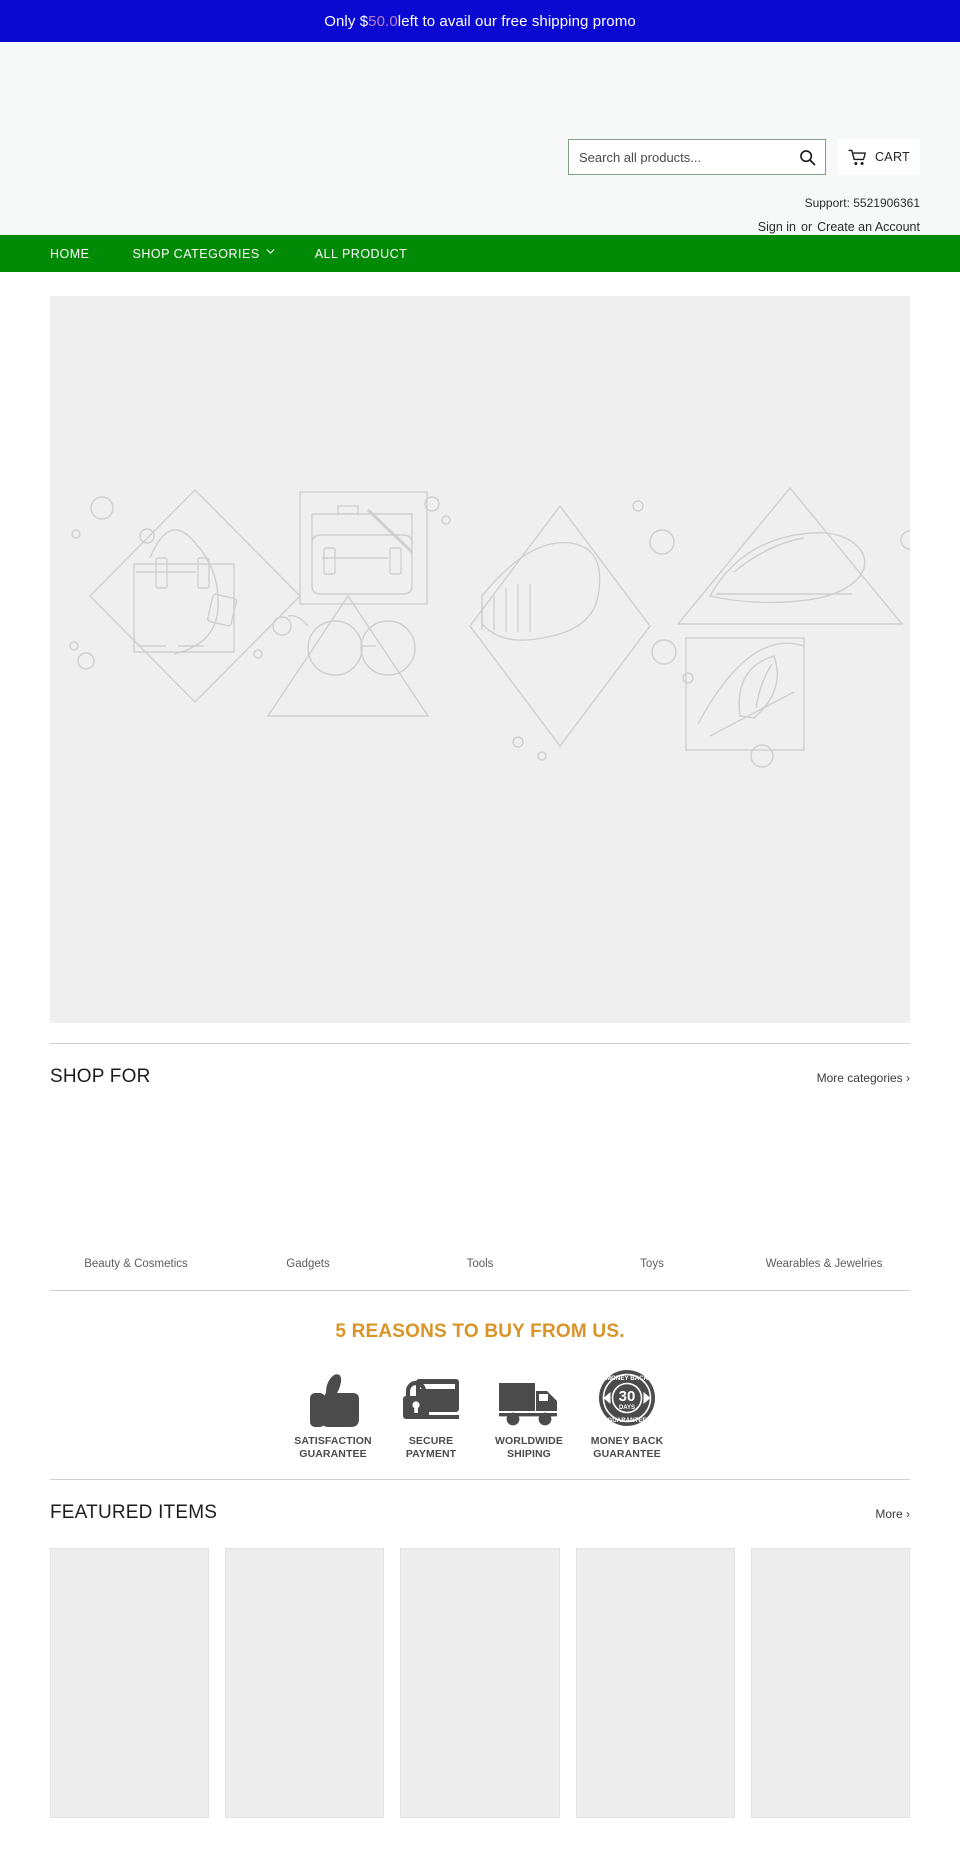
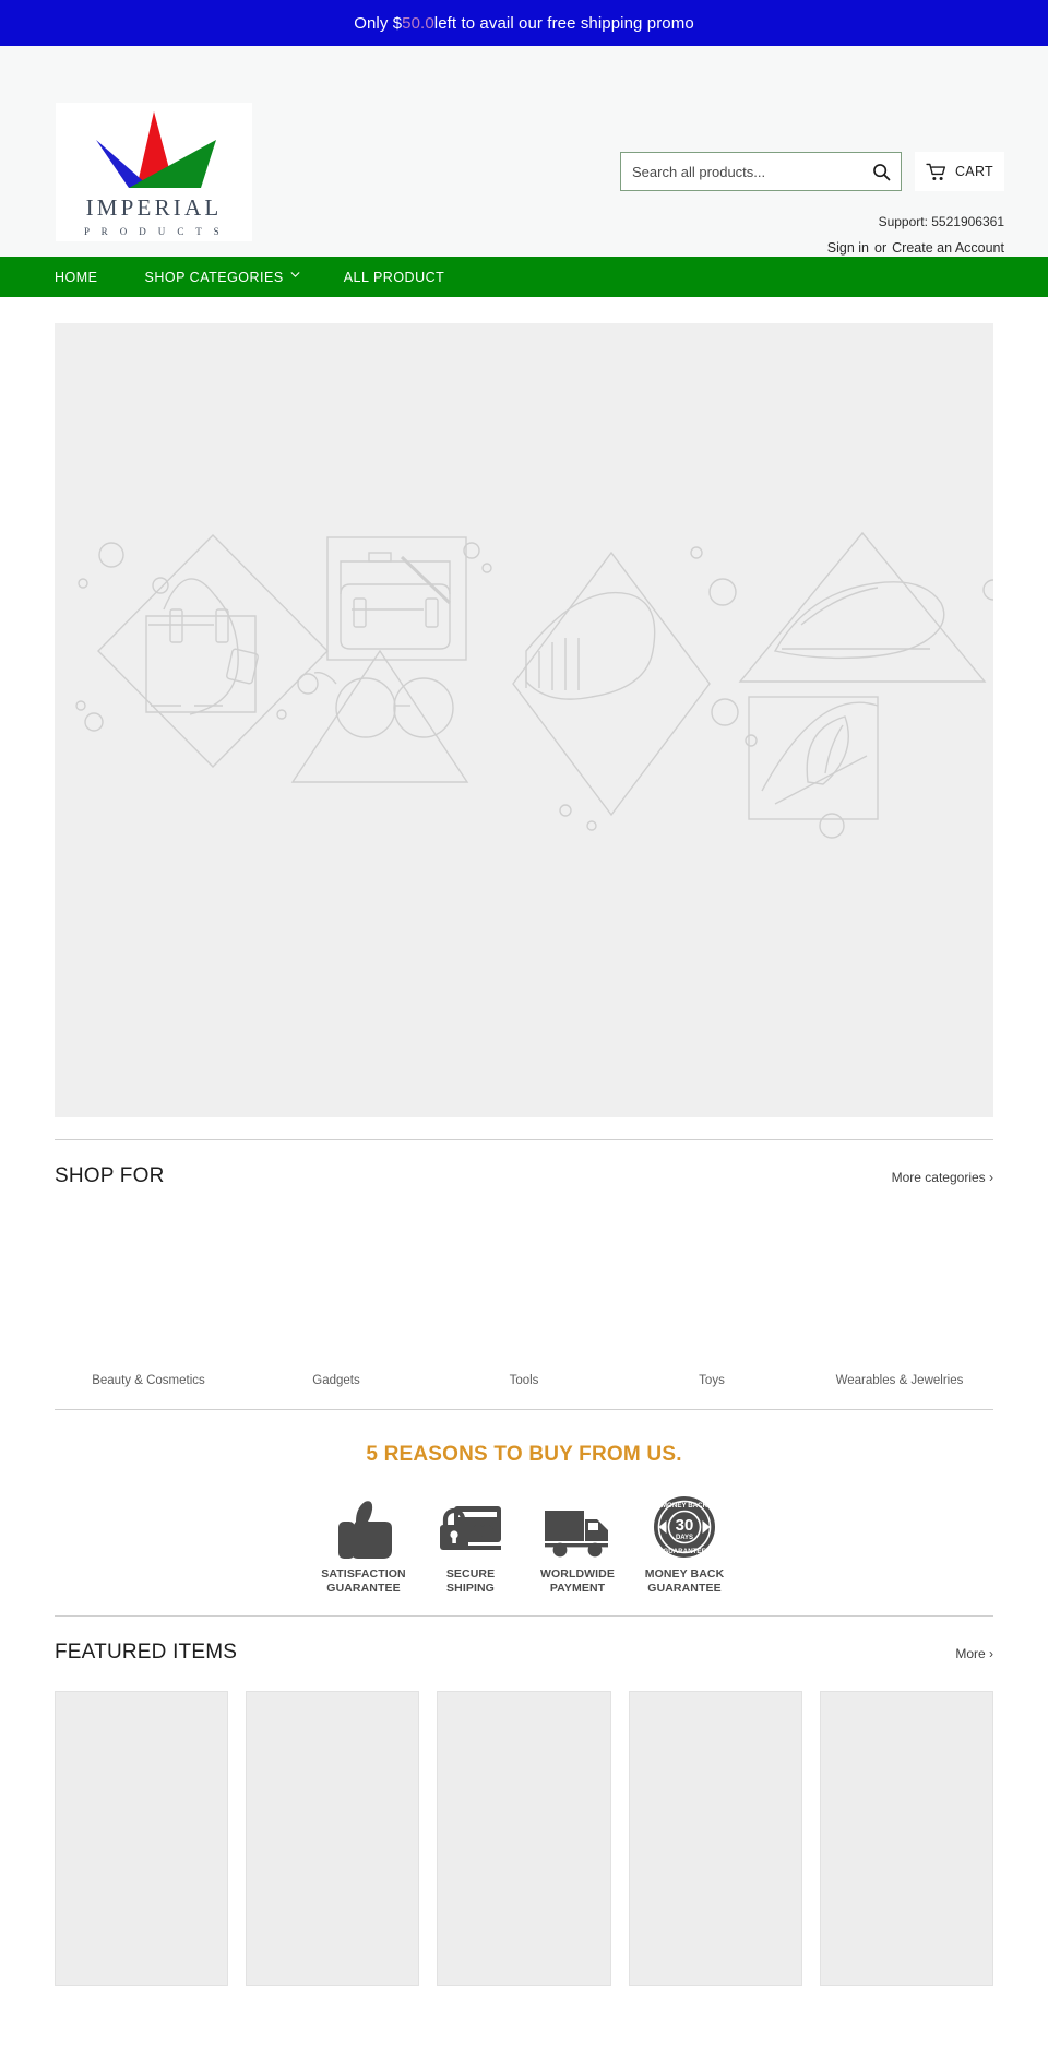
  Only $
  50.0
  left to avail our free shipping promo
+ IMPERIAL
+ P R O D U C T S
  Search all products...
  CART
  Support: 5521906361
  Sign in or Create an Account
  HOME
  SHOP CATEGORIES
  ALL PRODUCT
  SHOP FOR
  More categories ›
  Beauty & Cosmetics
  Gadgets
  Tools
  Toys
  Wearables & Jewelries
  5 REASONS TO BUY FROM US.
  SATISFACTION
  GUARANTEE
  SECURE
- PAYMENT
+ SHIPING
  WORLDWIDE
- SHIPING
+ PAYMENT
  30
  MONEY BACK
  GUARANTEE
  FEATURED ITEMS
  More ›
